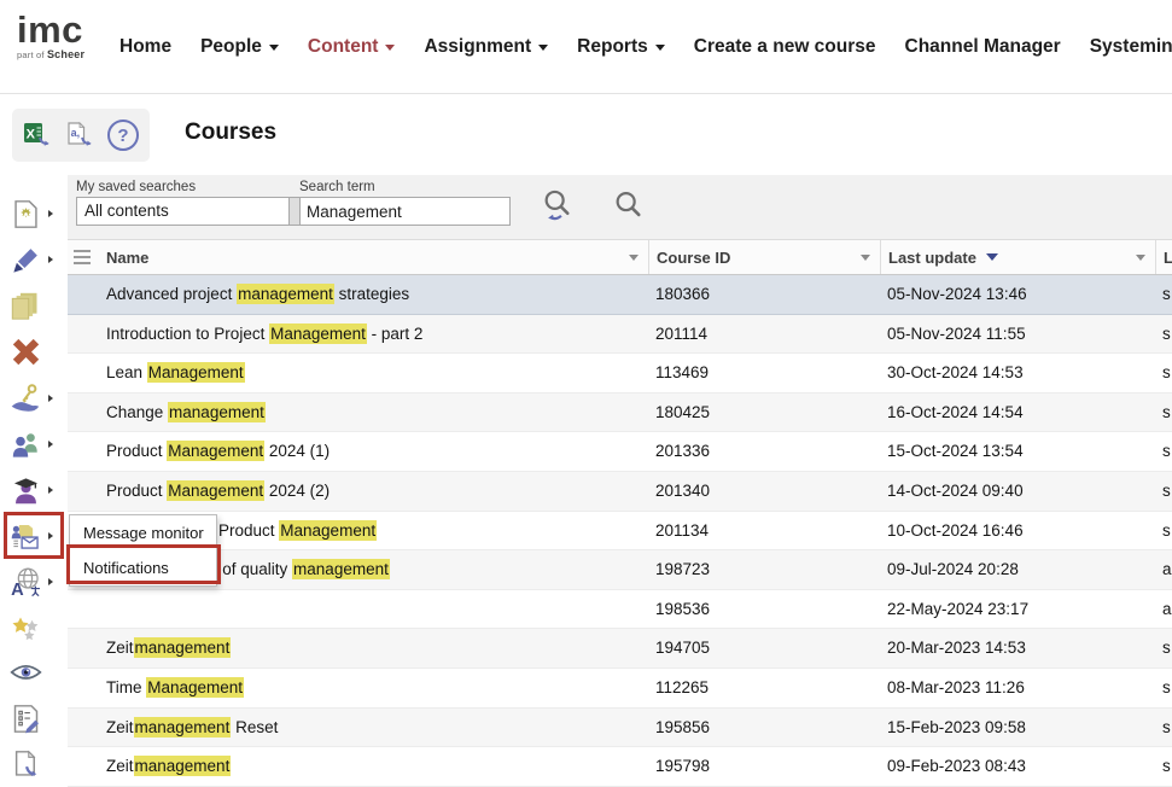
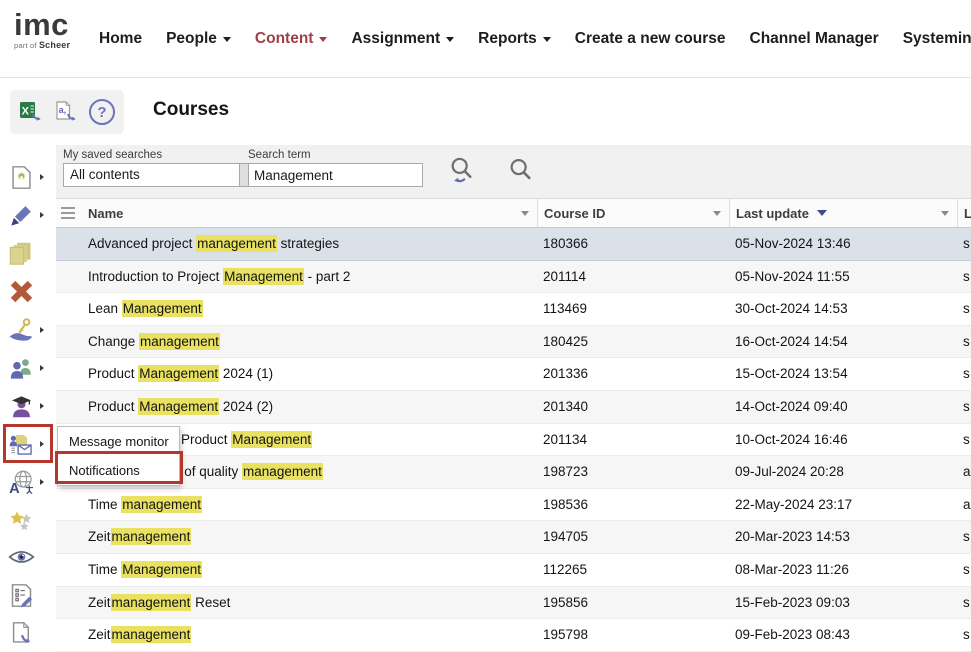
  imc
  part of Scheer
  Home
  People
  Content
  Assignment
  Reports
  Create a new course
  Channel Manager
  Systemin
  X
  a,
  ?
  Courses
  My saved searches
  All contents
  Search term
  Management
  Name
  Course ID
  Last update
  L
  Advanced project management strategies
  180366
  05-Nov-2024 13:46
  s
  Introduction to Project Management - part 2
  201114
  05-Nov-2024 11:55
  s
  Lean Management
  113469
  30-Oct-2024 14:53
  s
  Change management
  180425
  16-Oct-2024 14:54
  s
  Product Management 2024 (1)
  201336
  15-Oct-2024 13:54
  s
  Product Management 2024 (2)
  201340
  14-Oct-2024 09:40
  s
  Product Management
  201134
  10-Oct-2024 16:46
  s
  of quality management
  198723
  09-Jul-2024 20:28
  a
+ Time management
  198536
  22-May-2024 23:17
  a
  Zeitmanagement
  194705
  20-Mar-2023 14:53
  s
  Time Management
  112265
  08-Mar-2023 11:26
  s
  Zeitmanagement Reset
  195856
- 15-Feb-2023 09:58
+ 15-Feb-2023 09:03
  s
  Zeitmanagement
  195798
  09-Feb-2023 08:43
  s
  A
  Message monitor
  Notifications
